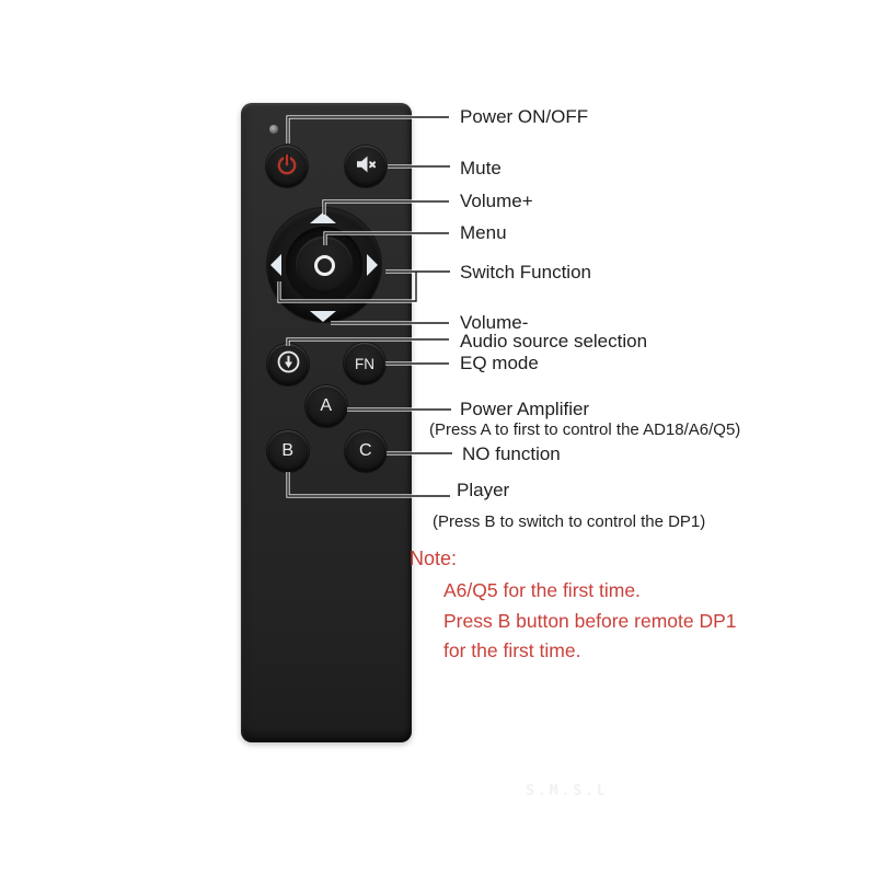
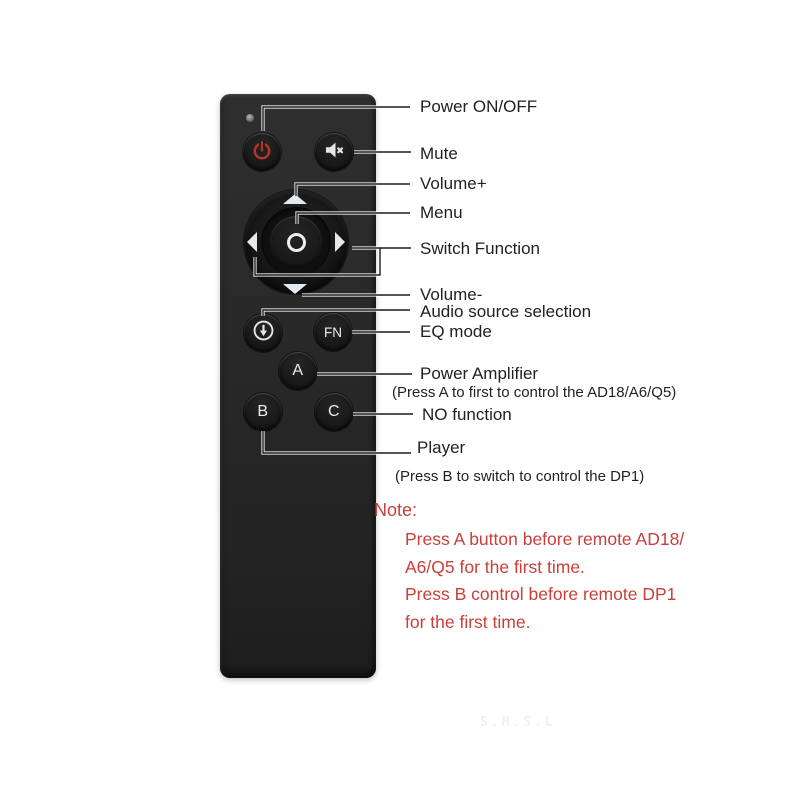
  FN
  A
  B
  C
  Power ON/OFF
  Mute
  Volume+
  Menu
  Switch Function
  Volume-
  Audio source selection
  EQ mode
  Power Amplifier
  (Press A to first to control the AD18/A6/Q5)
  NO function
  Player
  (Press B to switch to control the DP1)
  Note:
+ Press A button before remote AD18/
  A6/Q5 for the first time.
- Press B button before remote DP1
+ Press B control before remote DP1
  for the first time.
